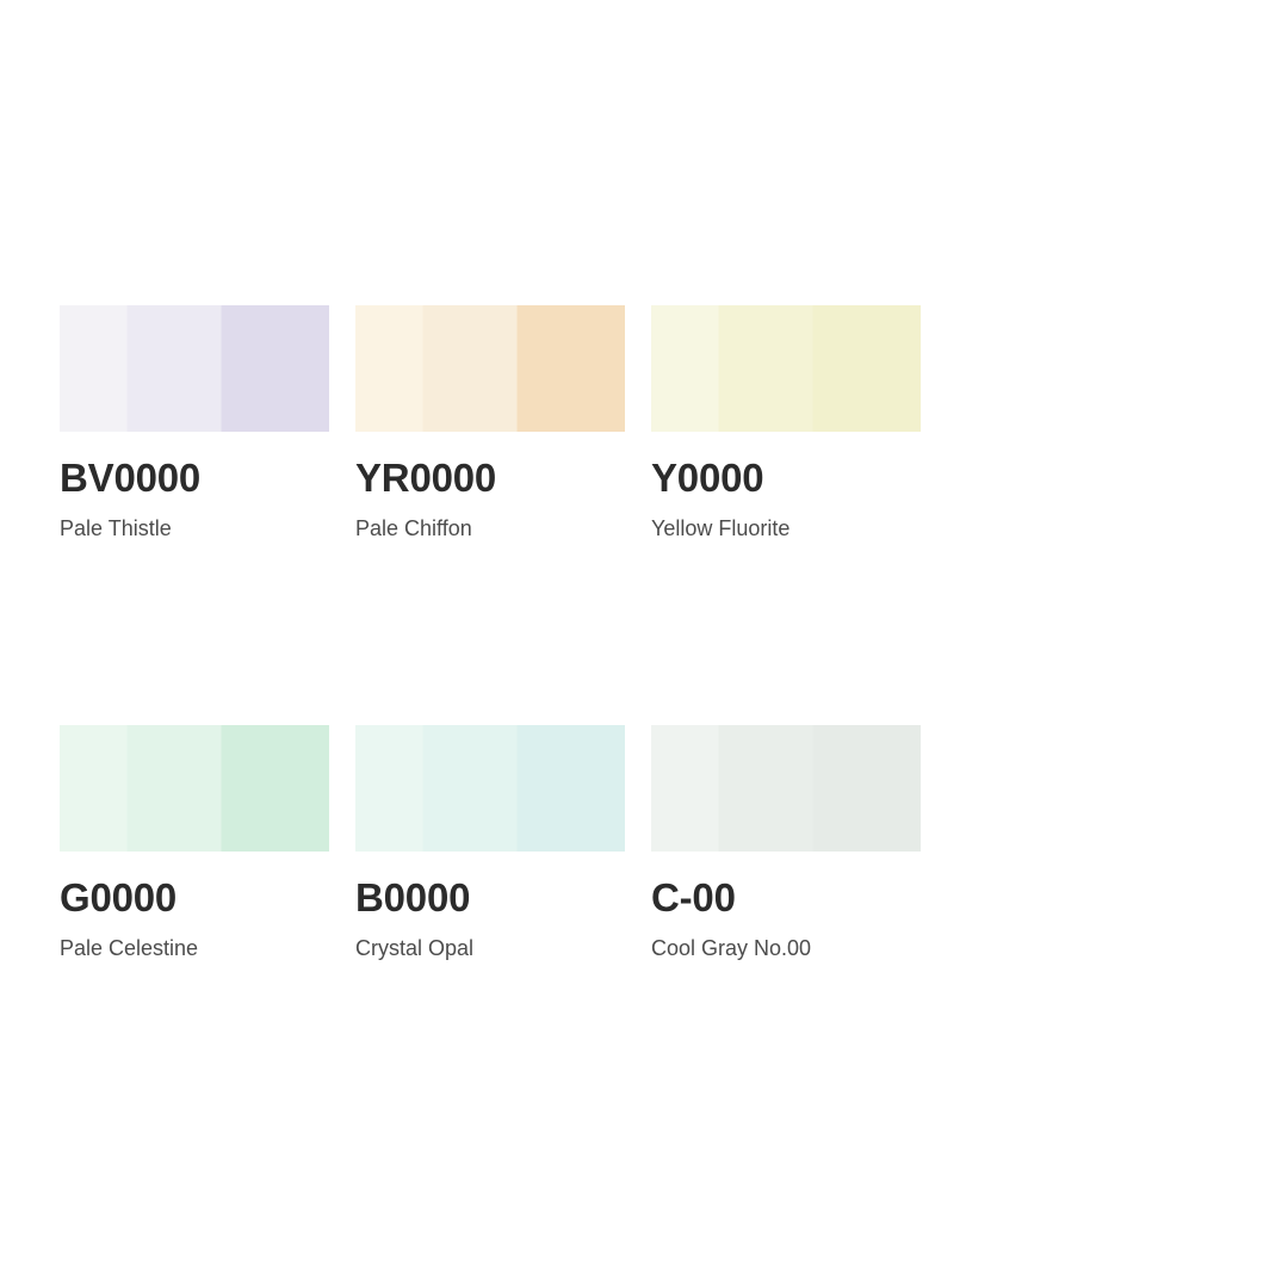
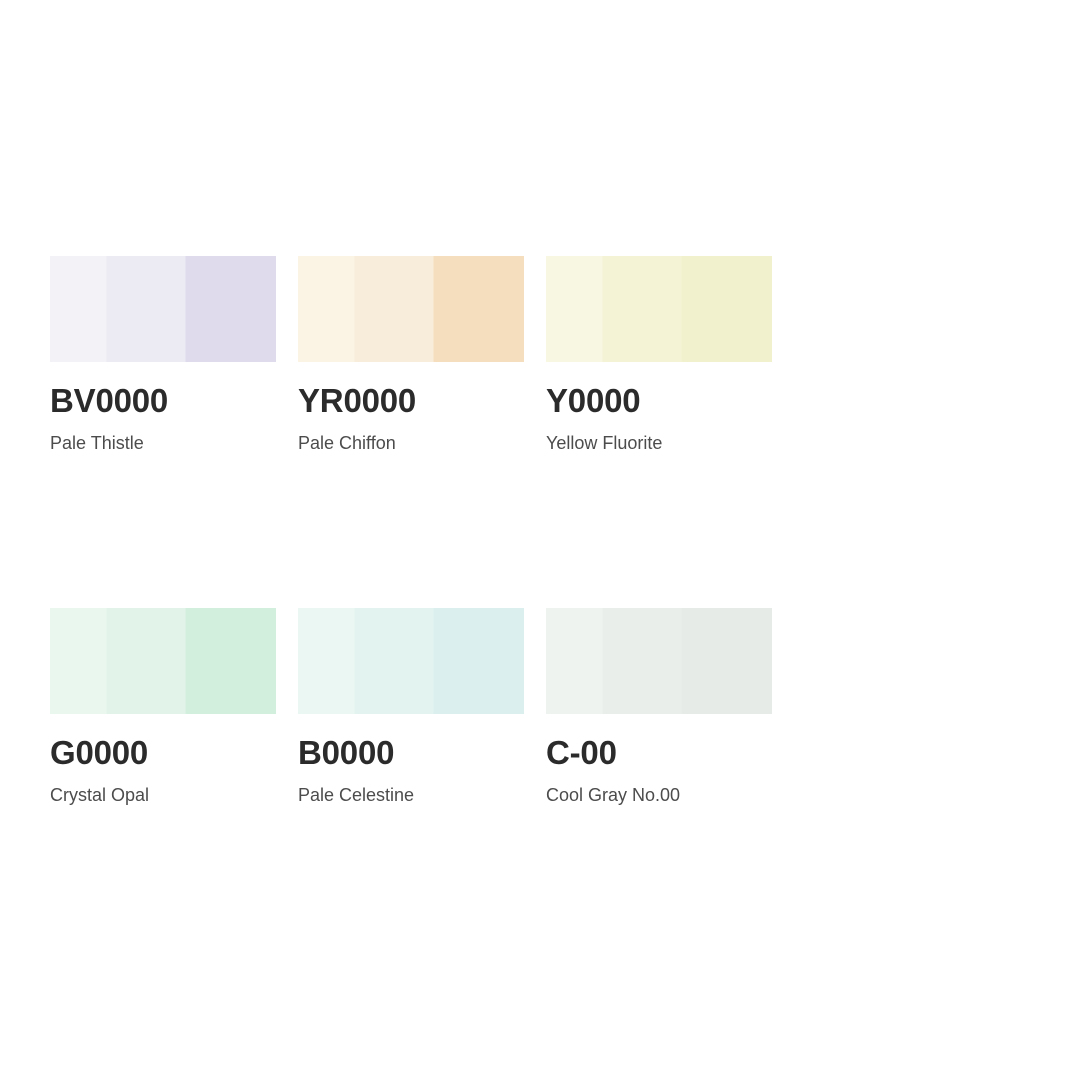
  BV0000
  Pale Thistle
  YR0000
  Pale Chiffon
  Y0000
  Yellow Fluorite
  G0000
- Pale Celestine
+ Crystal Opal
  B0000
- Crystal Opal
+ Pale Celestine
  C-00
  Cool Gray No.00
